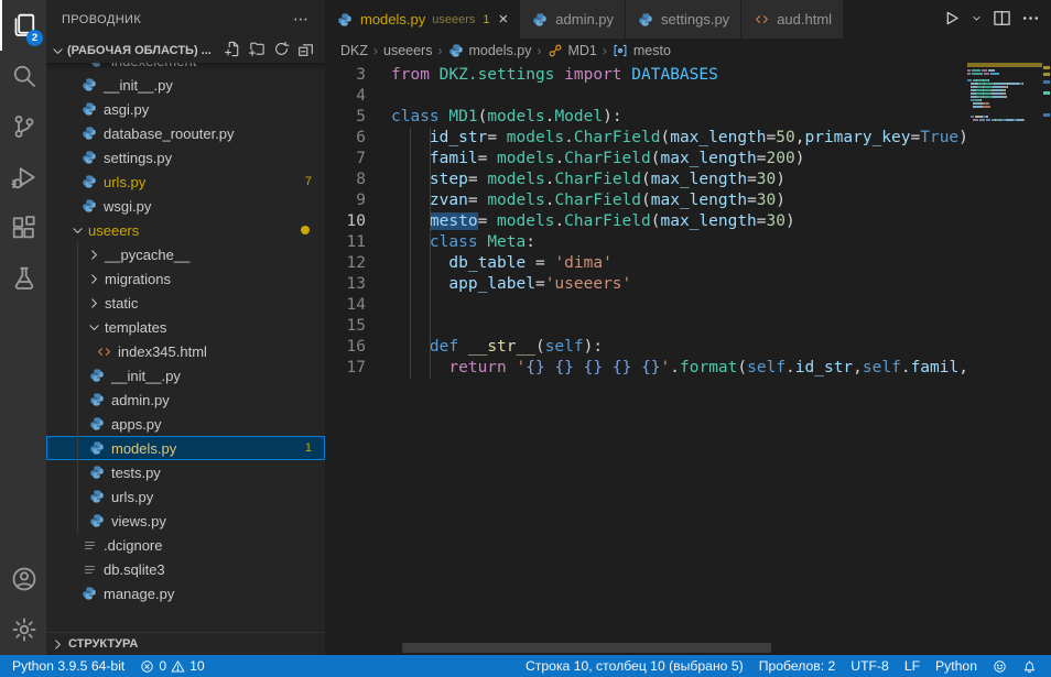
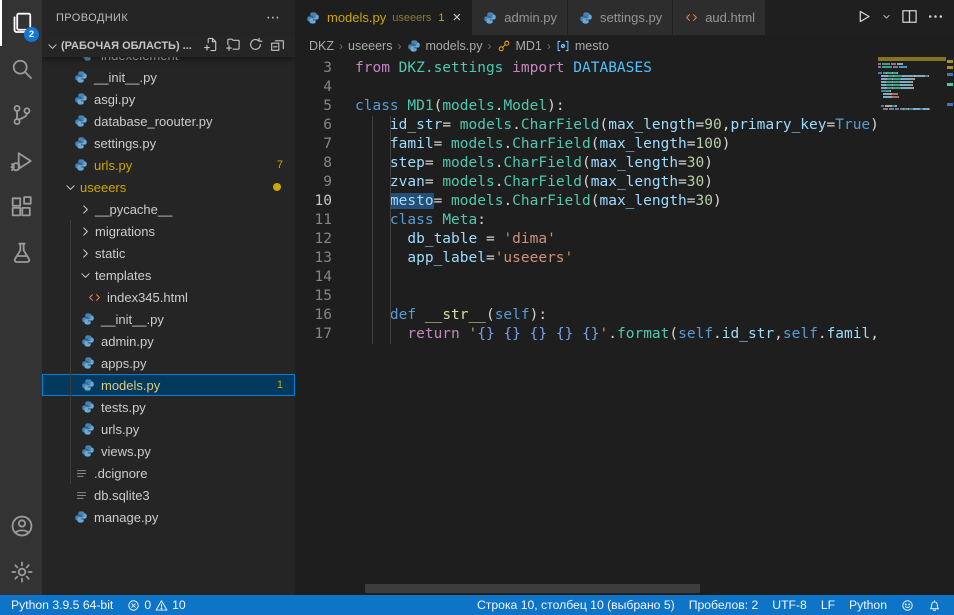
  2
  ПРОВОДНИК
  ⋯
  (РАБОЧАЯ ОБЛАСТЬ) ...
  __init__.py
  asgi.py
  database_roouter.py
  settings.py
  urls.py
  7
- wsgi.py
  useeers
  __pycache__
  migrations
  static
  templates
  index345.html
  __init__.py
  admin.py
  apps.py
  models.py
  1
  tests.py
  urls.py
  views.py
  .dcignore
  db.sqlite3
  manage.py
- СТРУКТУРА
  models.py
  useeers
  1
  ×
  admin.py
  settings.py
  aud.html
  DKZ
  ›
  useeers
  ›
  models.py
  ›
  MD1
  ›
  mesto
  3
  4
  5
  6
  7
  8
  9
  10
  11
  12
  13
  14
  15
  16
  17
  from DKZ.settings import DATABASES
  class MD1(models.Model):
- id_str= models.CharField(max_length=50,primary_key=True)
+ id_str= models.CharField(max_length=90,primary_key=True)
- famil= models.CharField(max_length=200)
+ famil= models.CharField(max_length=100)
  step= models.CharField(max_length=30)
  zvan= models.CharField(max_length=30)
  mesto= models.CharField(max_length=30)
  class Meta:
  db_table = 'dima'
  app_label='useeers'
  def __str__(self):
  return '{} {} {} {} {}'.format(self.id_str,self.famil,
  Python 3.9.5 64-bit
  0
  10
  Строка 10, столбец 10 (выбрано 5)
  Пробелов: 2
  UTF-8
  LF
  Python
